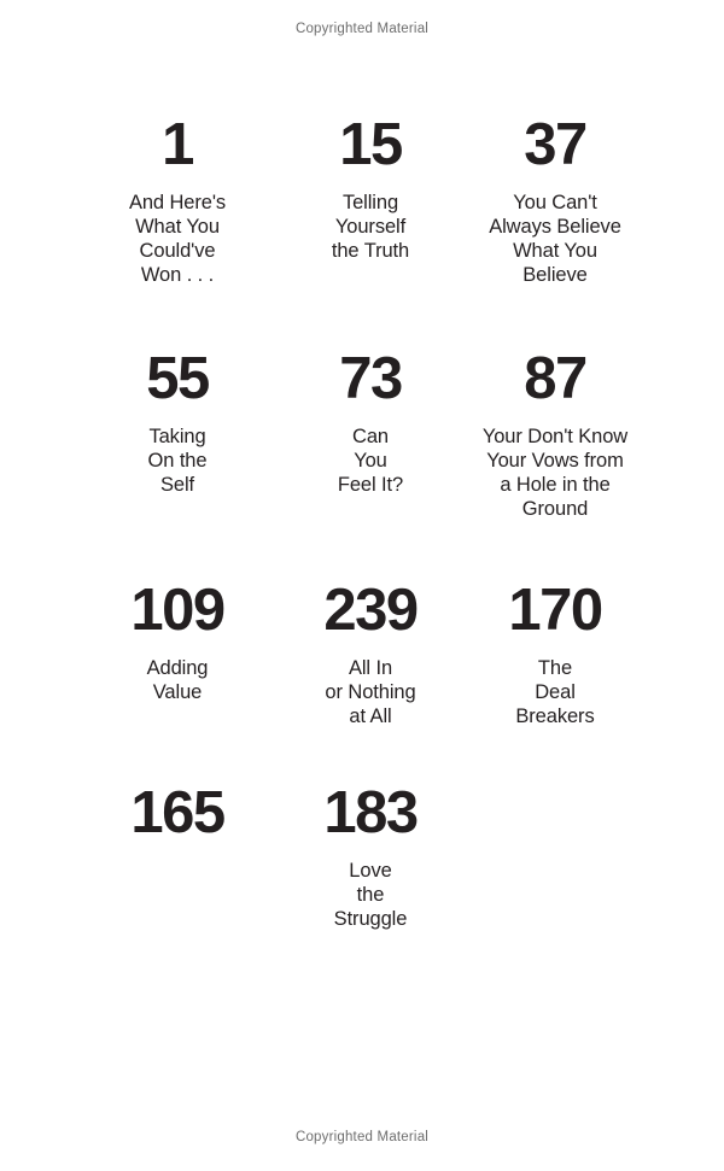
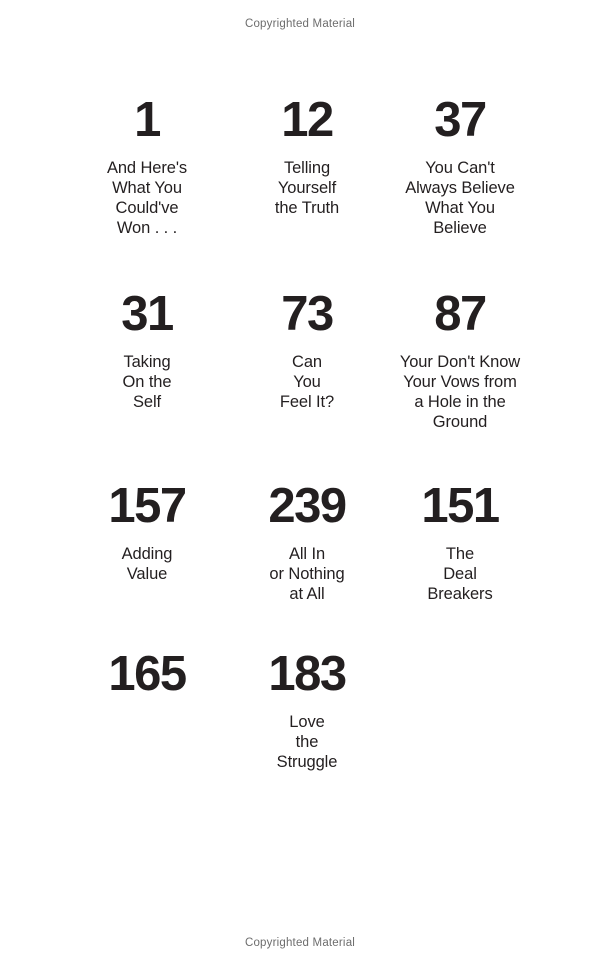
  Copyrighted Material
  1
  And Here's
  What You
  Could've
  Won . . .
- 15
+ 12
  Telling
  Yourself
  the Truth
  37
  You Can't
  Always Believe
  What You
  Believe
- 55
+ 31
  Taking
  On the
  Self
  73
  Can
  You
  Feel It?
  87
  Your Don't Know
  Your Vows from
  a Hole in the
  Ground
- 109
+ 157
  Adding
  Value
  239
  All In
  or Nothing
  at All
- 170
+ 151
  The
  Deal
  Breakers
  165
  183
  Love
  the
  Struggle
  Copyrighted Material
